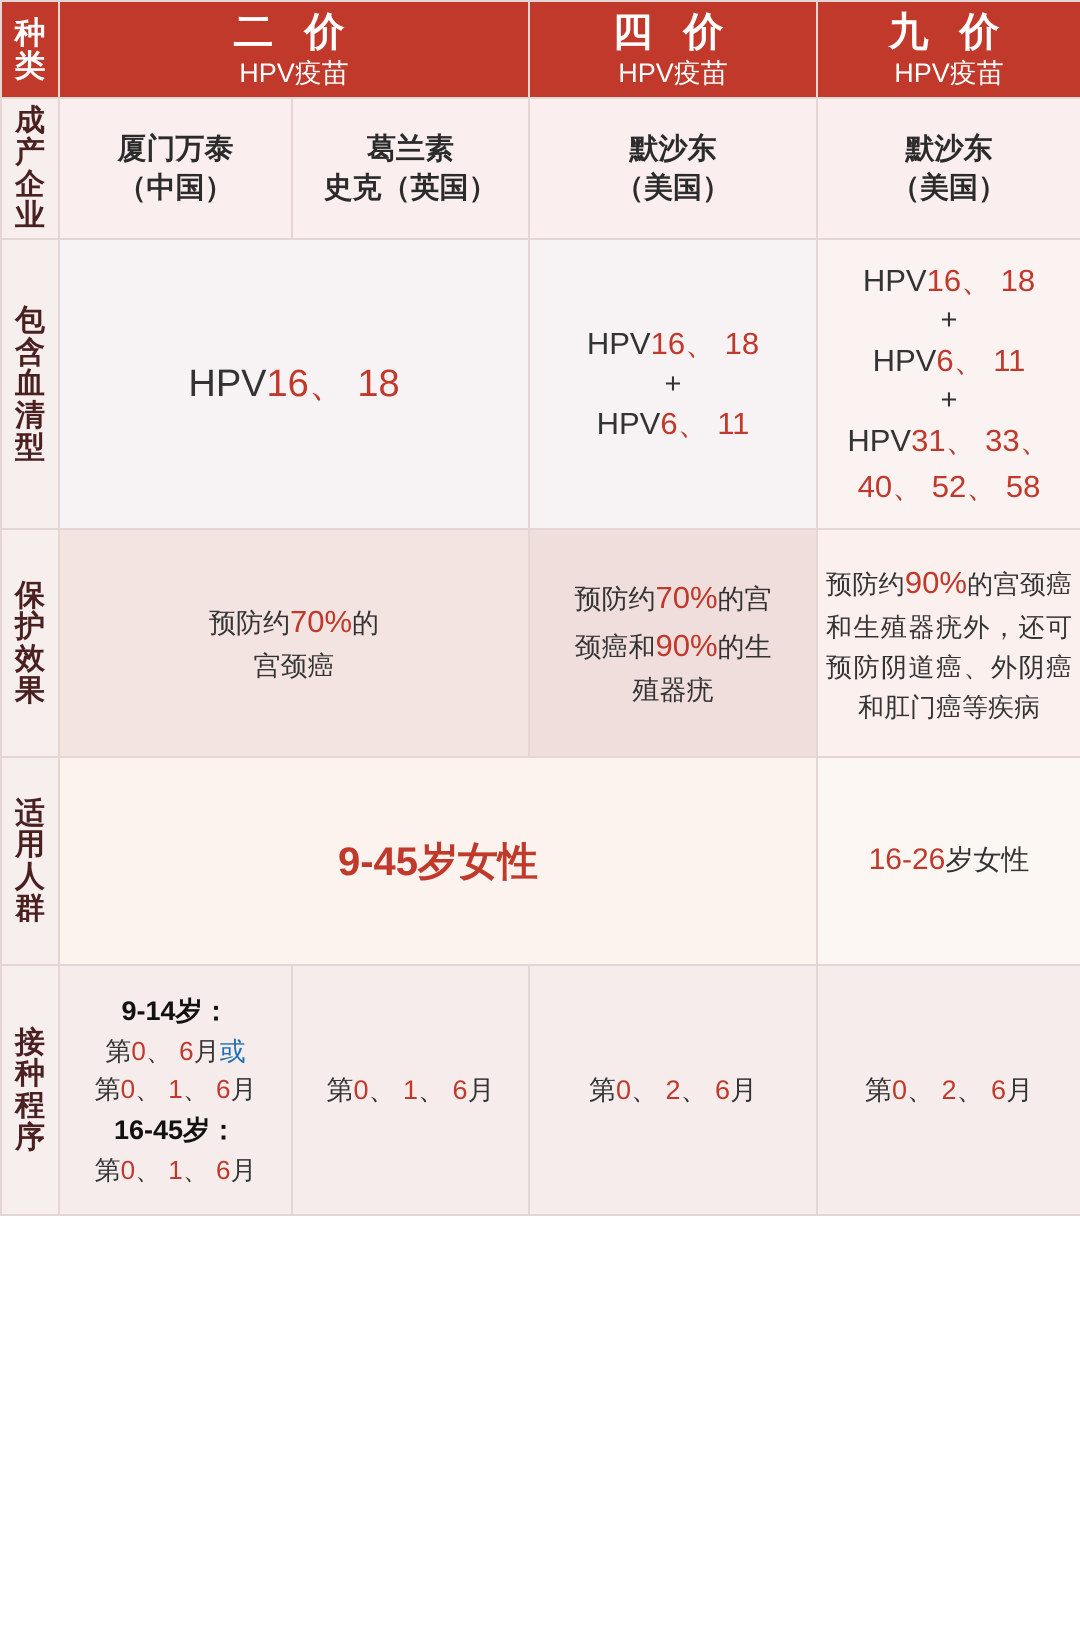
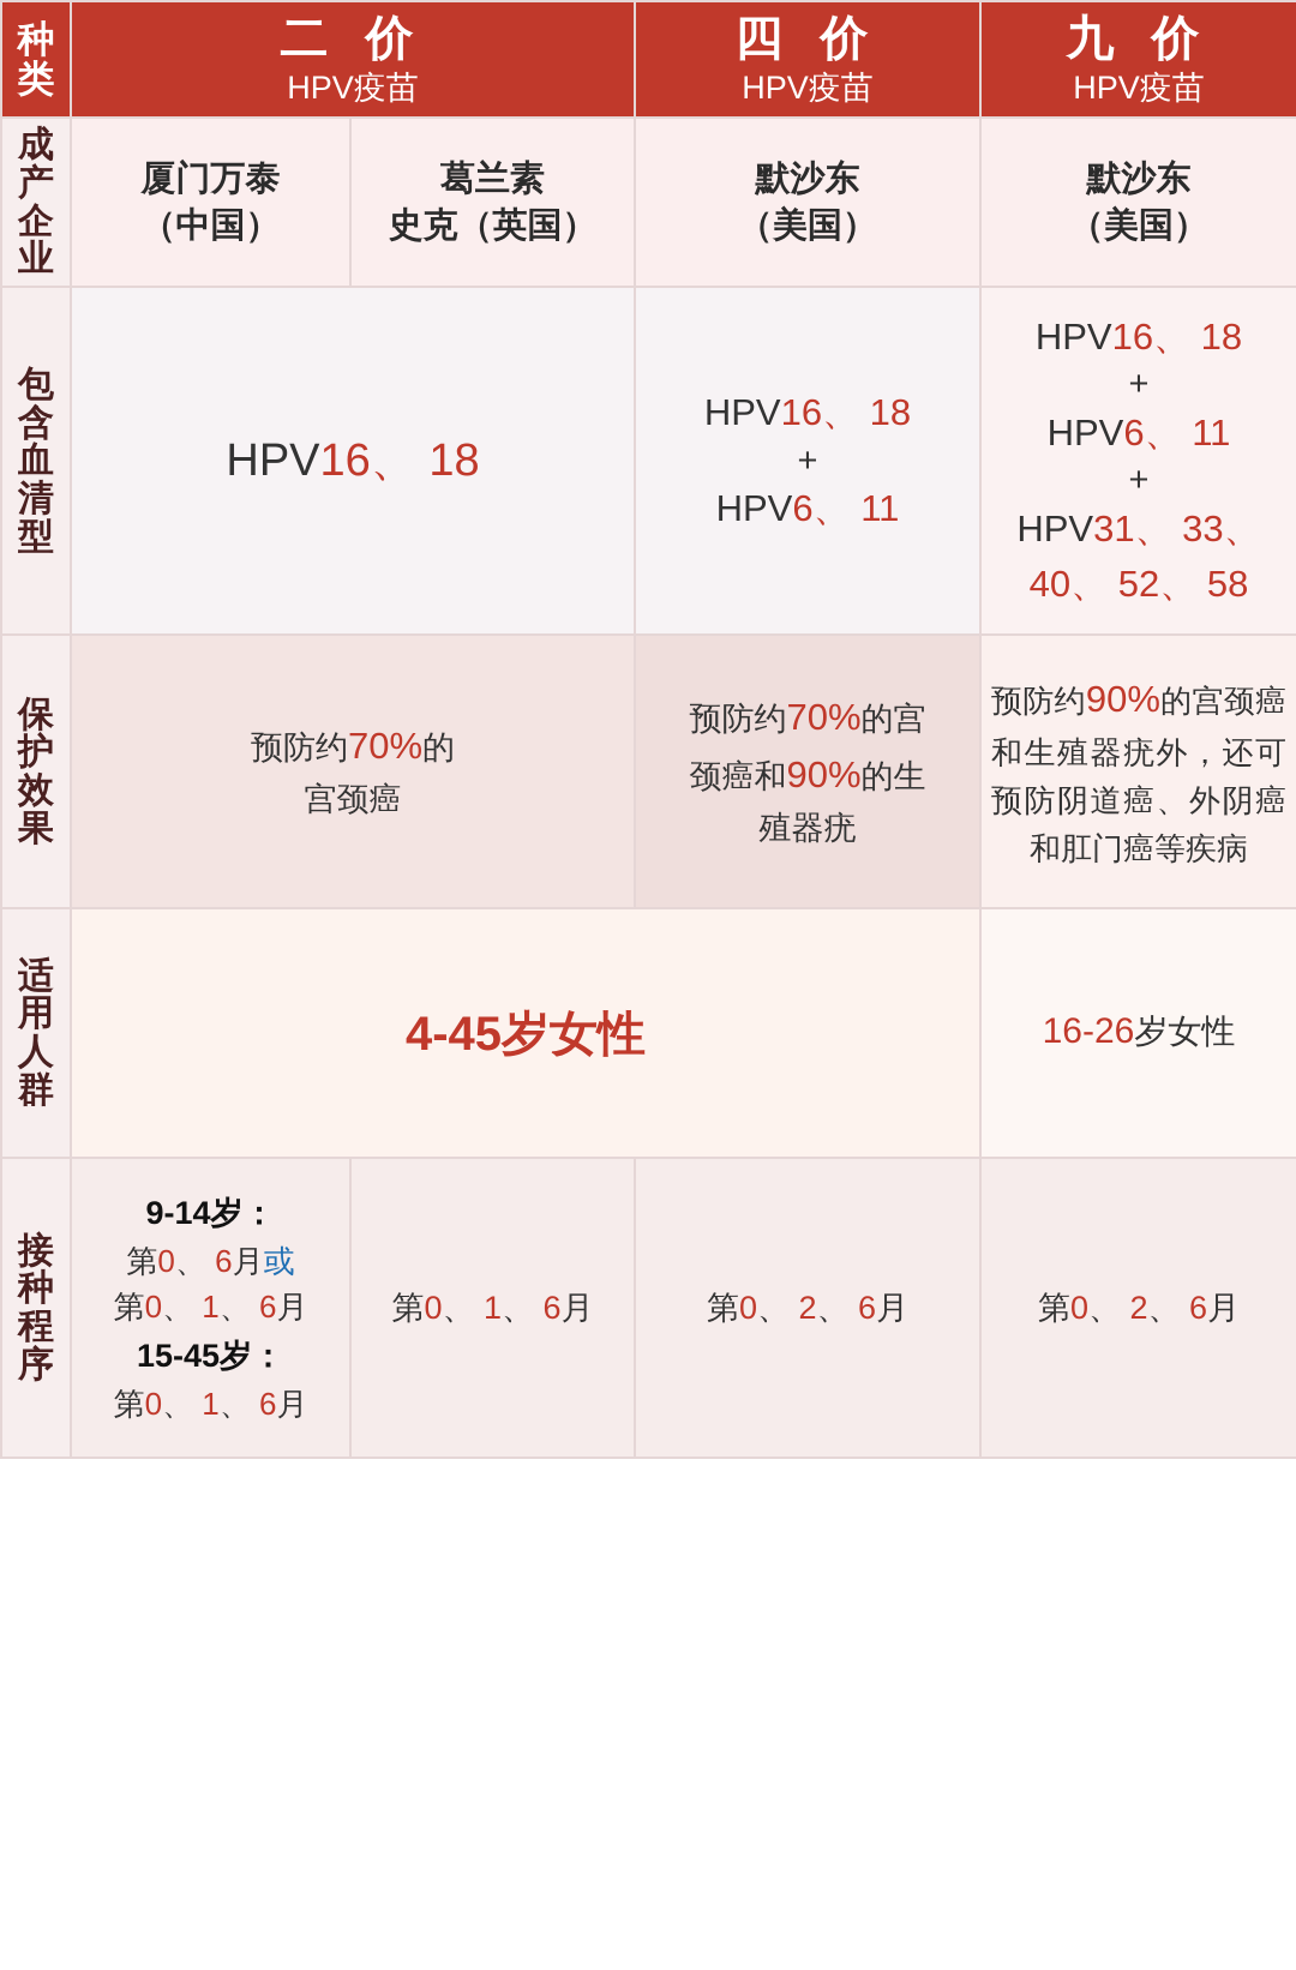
  种 类	二 价 HPV疫苗	四 价 HPV疫苗	九 价 HPV疫苗
  成 产 企 业	厦门万泰 （中国）	葛兰素 史克（英国）	默沙东 （美国）	默沙东 （美国）
  包 含 血 清 型	HPV16、 18	HPV16、 18 + HPV6、 11	HPV16、 18 + HPV6、 11 + HPV31、 33、 40、 52、 58
  保 护 效 果	预防约70%的 宫颈癌	预防约70%的宫 颈癌和90%的生 殖器疣	预防约90%的宫颈癌和生殖器疣外，还可预防阴道癌、外阴癌和肛门癌等疾病
- 适 用 人 群	9-45岁女性	16-26岁女性
+ 适 用 人 群	4-45岁女性	16-26岁女性
- 接 种 程 序	9-14岁： 第0、 6月或 第0、 1、 6月 16-45岁： 第0、 1、 6月	第0、 1、 6月	第0、 2、 6月	第0、 2、 6月
+ 接 种 程 序	9-14岁： 第0、 6月或 第0、 1、 6月 15-45岁： 第0、 1、 6月	第0、 1、 6月	第0、 2、 6月	第0、 2、 6月
